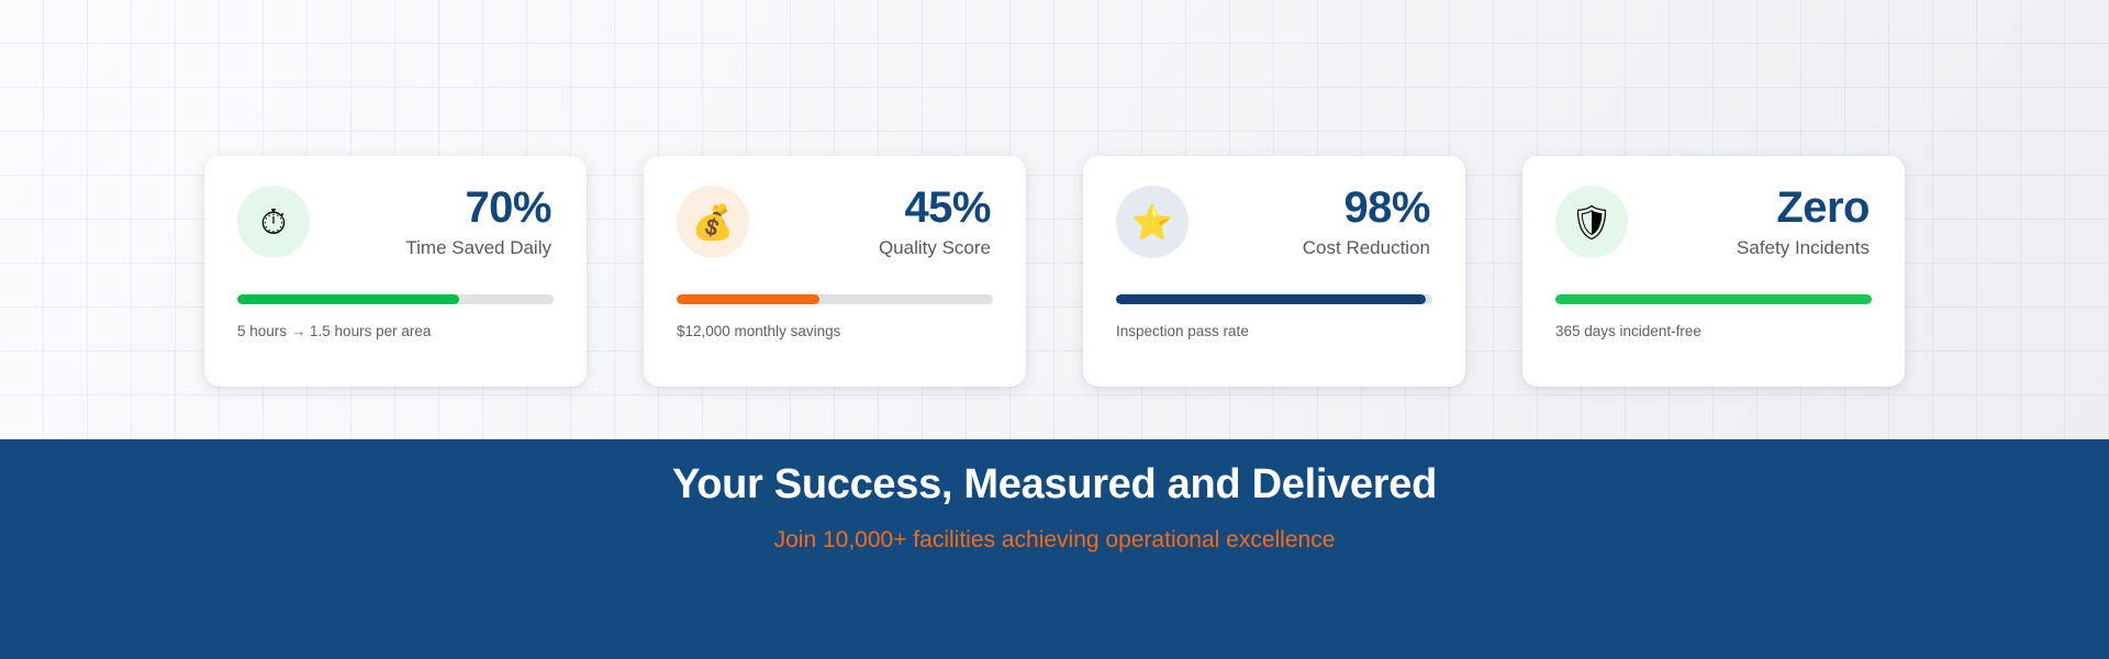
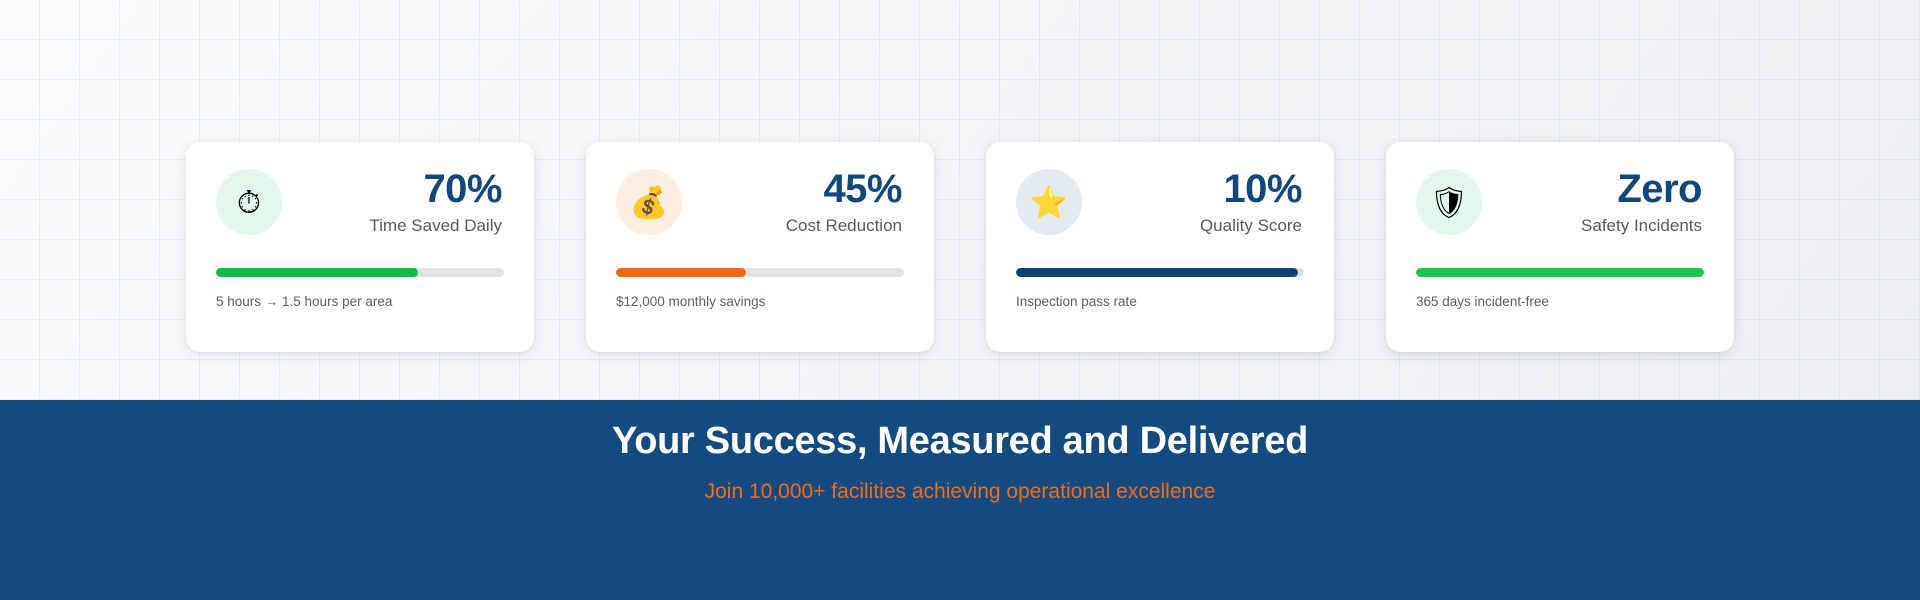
  ⏱
  70%
  Time Saved Daily
  5 hours → 1.5 hours per area
  💰
  45%
- Quality Score
+ Cost Reduction
  $12,000 monthly savings
  ⭐
- 98%
+ 10%
- Cost Reduction
+ Quality Score
  Inspection pass rate
  🛡
  Zero
  Safety Incidents
  365 days incident-free
  Your Success, Measured and Delivered
  Join 10,000+ facilities achieving operational excellence
